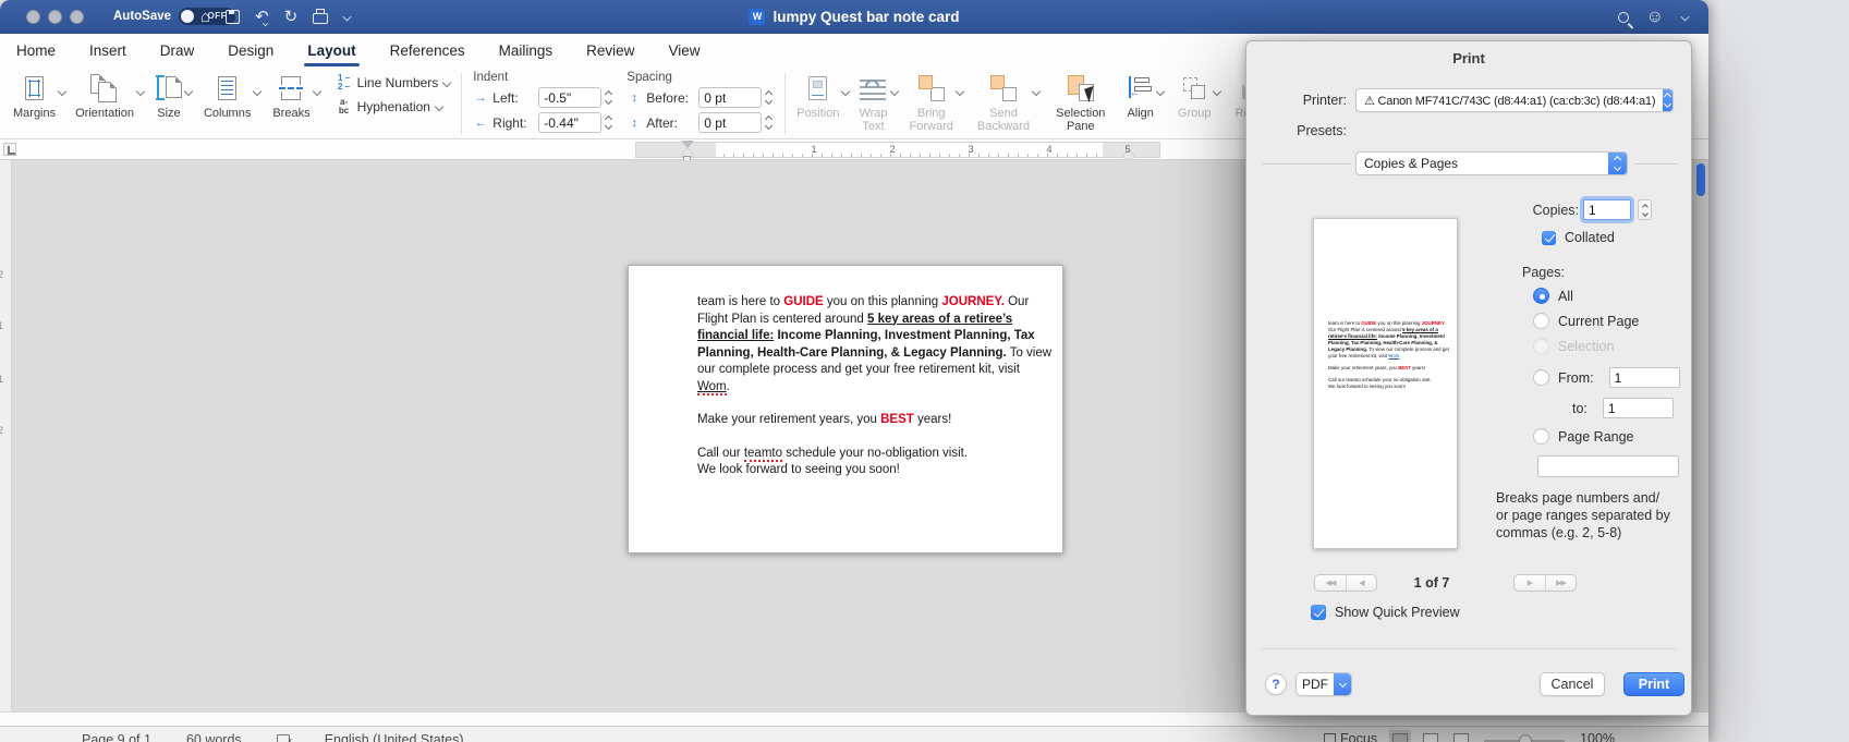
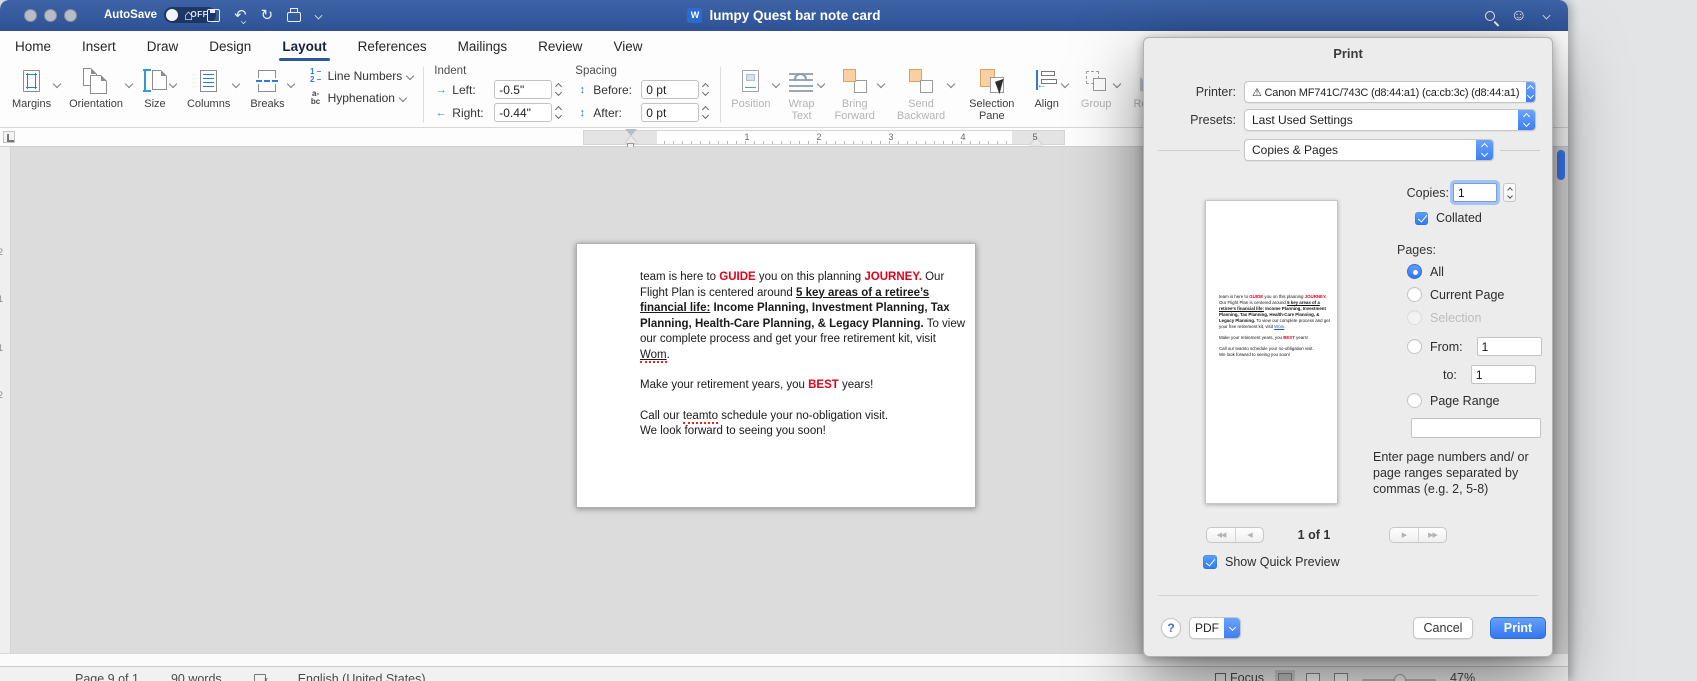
  AutoSave
  OFF
  ⌂
  ↶
  ↻
  W
  lumpy Quest bar note card
  ☺
  Home
  Insert
  Draw
  Design
  Layout
  References
  Mailings
  Review
  View
  Margins
  Orientation
  Size
  Columns
  Breaks
  1 –
  2 –
  Line Numbers
  a-
  bc
  Hyphenation
  Indent
  →
  Left:
  -0.5"
  ←
  Right:
  -0.44"
  Spacing
  ↕
  Before:
  0 pt
  ↕
  After:
  0 pt
  Position
  Wrap
  Text
  Bring
  Forward
  Send
  Backward
  Selection
  Pane
  ←
  Align
  Group
  1
  2
  3
  4
  5
  2
  1
  1
  2
  team is here to GUIDE you on this planning JOURNEY. Our Flight Plan is centered around 5 key areas of a retiree’s financial life: Income Planning, Investment Planning, Tax Planning, Health-Care Planning, & Legacy Planning. To view our complete process and get your free retirement kit, visit Wom.
  Make your retirement years, you BEST years!
  Call our teamto schedule your no-obligation visit.
  We look forward to seeing you soon!
  Page 9 of 1
- 60 words
+ 90 words
  English (United States)
  Focus
- 100%
+ 47%
  Print
  Printer:
  ⚠ Canon MF741C/743C (d8:44:a1) (ca:cb:3c) (d8:44:a1)
  Presets:
+ Last Used Settings
  Copies & Pages
- 1 of 7
+ 1 of 1
  Show Quick Preview
  Copies:
  1
  Collated
  Pages:
  All
  Current Page
  Selection
  From:
  1
  to:
  1
  Page Range
- Breaks page numbers and/ or page ranges separated by commas (e.g. 2, 5-8)
+ Enter page numbers and/ or page ranges separated by commas (e.g. 2, 5-8)
  ?
  PDF
  Cancel
  Print
